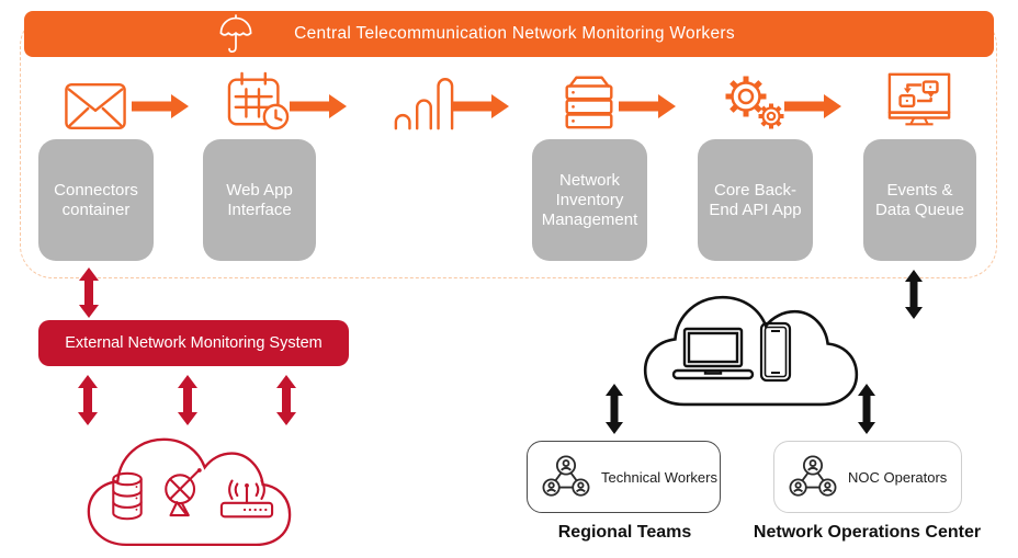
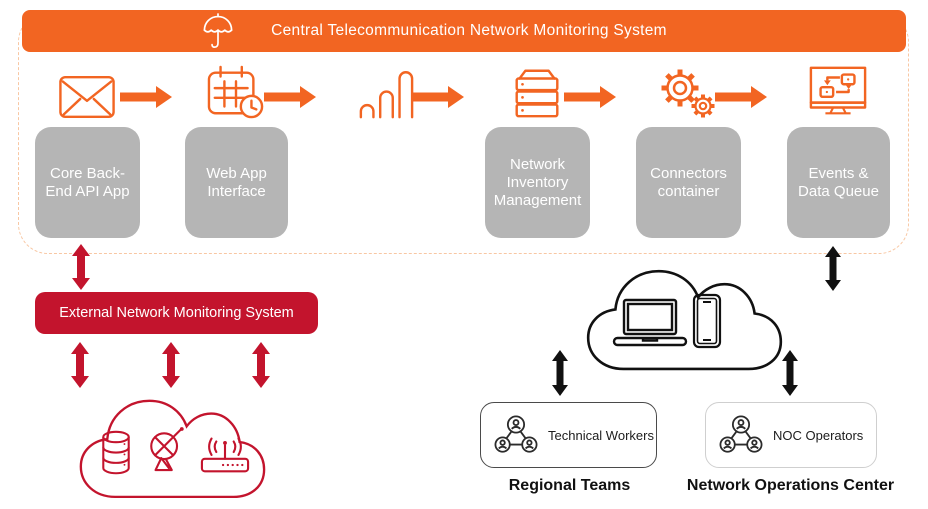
- Central Telecommunication Network Monitoring Workers
+ Central Telecommunication Network Monitoring System
- Connectors container
+ Core Back-End API App
  Web App Interface
  Network Inventory Management
- Core Back-End API App
+ Connectors container
  Events & Data Queue
  External Network Monitoring System
  Technical Workers
  NOC Operators
  Regional Teams
  Network Operations Center
